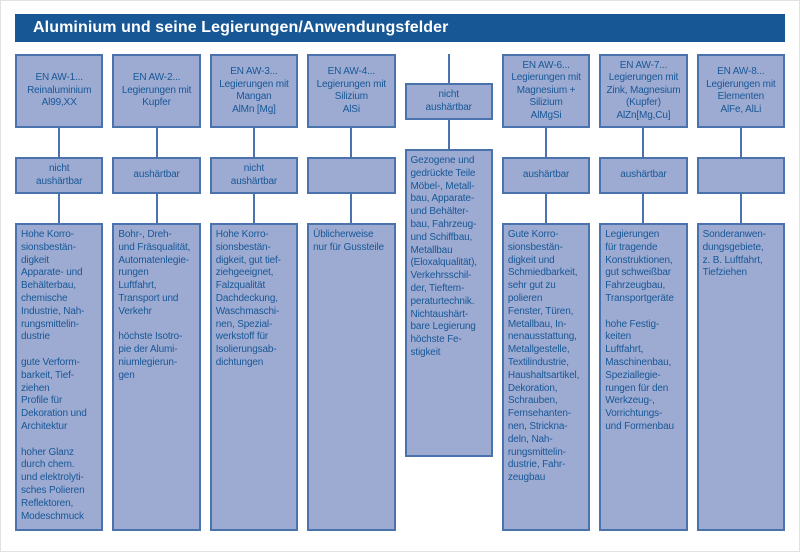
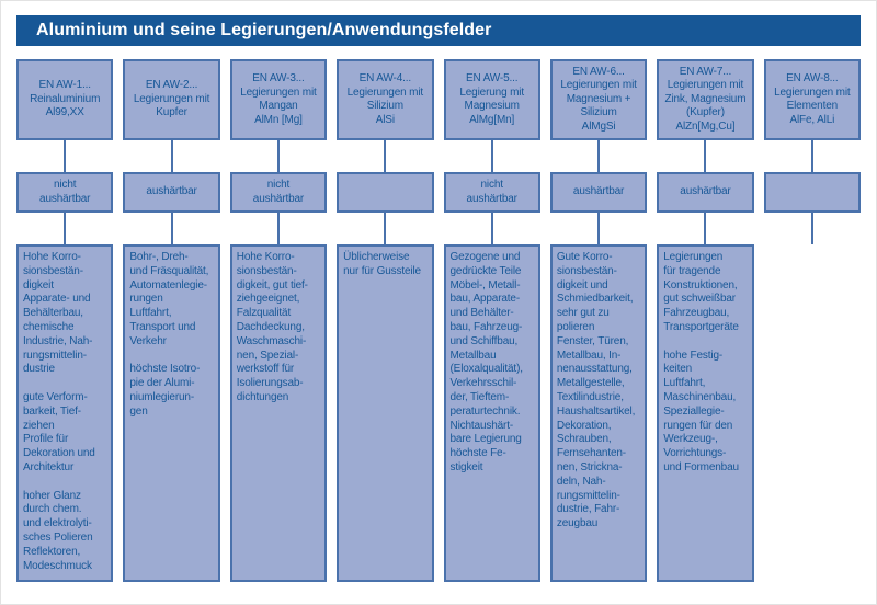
  Aluminium und seine Legierungen/Anwendungsfelder
  EN AW-1...
  Reinaluminium
  Al99,XX
  nicht
  aushärtbar
  Hohe Korro-
  sionsbestän-
  digkeit
  Apparate- und
  Behälterbau,
  chemische
  Industrie, Nah-
  rungsmittelin-
  dustrie
  gute Verform-
  barkeit, Tief-
  ziehen
  Profile für
  Dekoration und
  Architektur
  hoher Glanz
  durch chem.
  und elektrolyti-
  sches Polieren
  Reflektoren,
  Modeschmuck
  EN AW-2...
  Legierungen mit
  Kupfer
  aushärtbar
  Bohr-, Dreh-
  und Fräsqualität,
  Automatenlegie-
  rungen
  Luftfahrt,
  Transport und
  Verkehr
  höchste Isotro-
  pie der Alumi-
  niumlegierun-
  gen
  EN AW-3...
  Legierungen mit
  Mangan
  AlMn [Mg]
  nicht
  aushärtbar
  Hohe Korro-
  sionsbestän-
  digkeit, gut tief-
  ziehgeeignet,
  Falzqualität
  Dachdeckung,
  Waschmaschi-
  nen, Spezial-
  werkstoff für
  Isolierungsab-
  dichtungen
  EN AW-4...
  Legierungen mit
  Silizium
  AlSi
  Üblicherweise
  nur für Gussteile
+ EN AW-5...
+ Legierung mit
+ Magnesium
+ AlMg[Mn]
  nicht
  aushärtbar
  Gezogene und
  gedrückte Teile
  Möbel-, Metall-
  bau, Apparate-
  und Behälter-
  bau, Fahrzeug-
  und Schiffbau,
  Metallbau
  (Eloxalqualität),
  Verkehrsschil-
  der, Tieftem-
  peraturtechnik.
  Nichtaushärt-
  bare Legierung
  höchste Fe-
  stigkeit
  EN AW-6...
  Legierungen mit
  Magnesium +
  Silizium
  AlMgSi
  aushärtbar
  Gute Korro-
  sionsbestän-
  digkeit und
  Schmiedbarkeit,
  sehr gut zu
  polieren
  Fenster, Türen,
  Metallbau, In-
  nenausstattung,
  Metallgestelle,
  Textilindustrie,
  Haushaltsartikel,
  Dekoration,
  Schrauben,
  Fernsehanten-
  nen, Strickna-
  deln, Nah-
  rungsmittelin-
  dustrie, Fahr-
  zeugbau
  EN AW-7...
  Legierungen mit
  Zink, Magnesium
  (Kupfer)
  AlZn[Mg,Cu]
  aushärtbar
  Legierungen
  für tragende
  Konstruktionen,
  gut schweißbar
  Fahrzeugbau,
  Transportgeräte
  hohe Festig-
  keiten
  Luftfahrt,
  Maschinenbau,
  Speziallegie-
  rungen für den
  Werkzeug-,
  Vorrichtungs-
  und Formenbau
  EN AW-8...
  Legierungen mit
  Elementen
  AlFe, AlLi
- Sonderanwen-
- dungsgebiete,
- z. B. Luftfahrt,
- Tiefziehen
